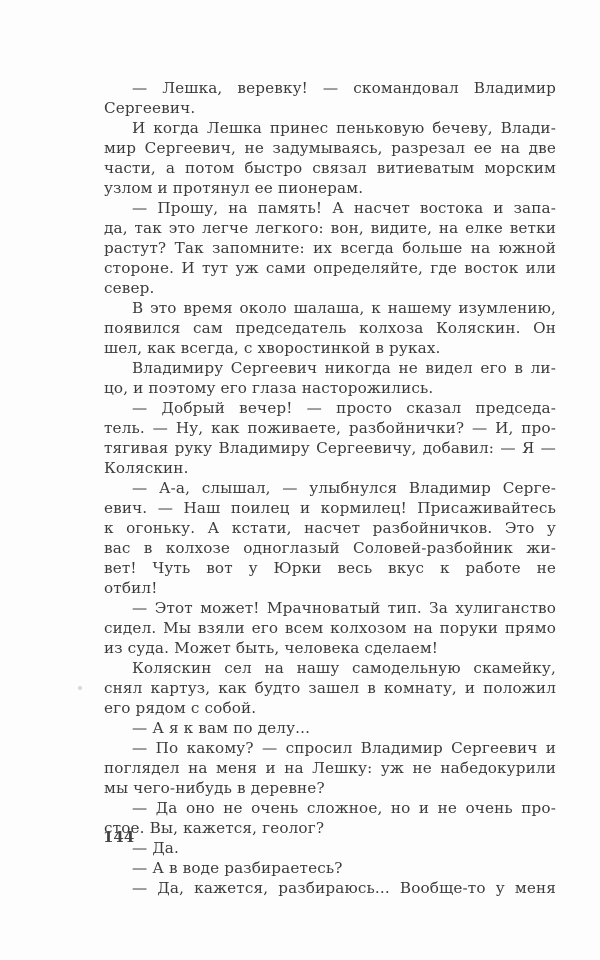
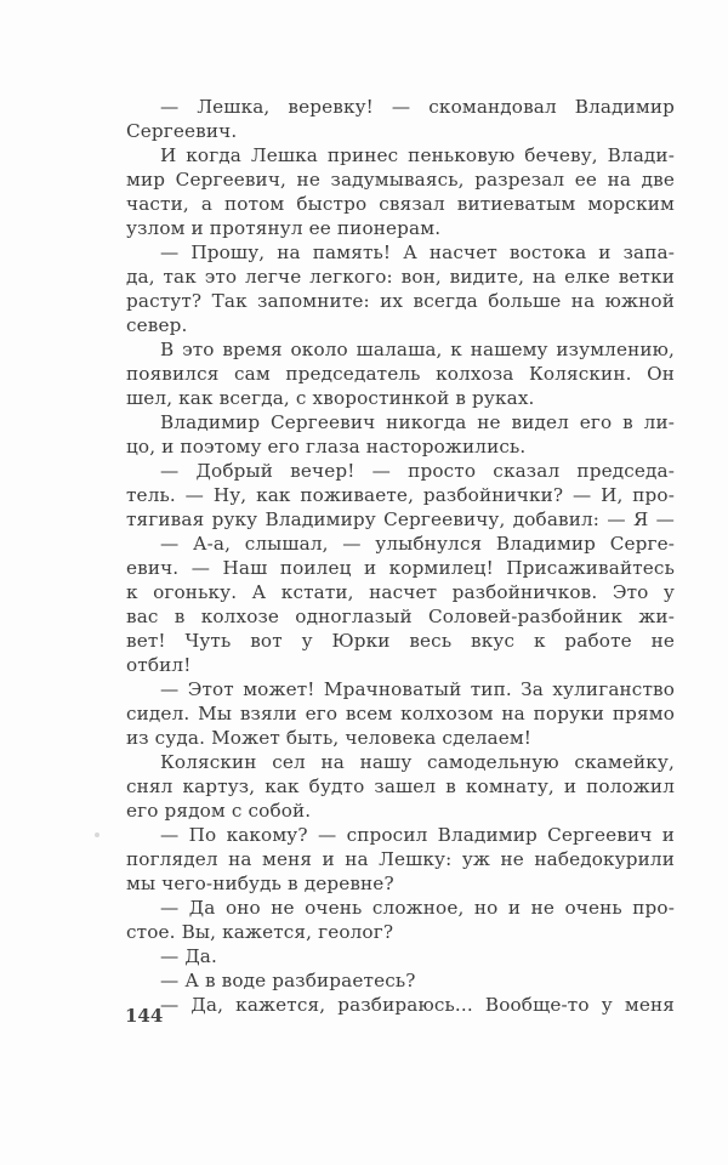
  — Лешка, веревку! — скомандовал Владимир
  Сергеевич.
  И когда Лешка принес пеньковую бечеву, Влади-
  мир Сергеевич, не задумываясь, разрезал ее на две
  части, а потом быстро связал витиеватым морским
  узлом и протянул ее пионерам.
  — Прошу, на память! А насчет востока и запа-
  да, так это легче легкого: вон, видите, на елке ветки
  растут? Так запомните: их всегда больше на южной
- стороне. И тут уж сами определяйте, где восток или
  север.
  В это время около шалаша, к нашему изумлению,
  появился сам председатель колхоза Коляскин. Он
  шел, как всегда, с хворостинкой в руках.
- Владимиру Сергеевич никогда не видел его в ли-
+ Владимир Сергеевич никогда не видел его в ли-
  цо, и поэтому его глаза насторожились.
  — Добрый вечер! — просто сказал председа-
  тель. — Ну, как поживаете, разбойнички? — И, про-
  тягивая руку Владимиру Сергеевичу, добавил: — Я —
- Коляскин.
  — А-а, слышал, — улыбнулся Владимир Серге-
  евич. — Наш поилец и кормилец! Присаживайтесь
  к огоньку. А кстати, насчет разбойничков. Это у
  вас в колхозе одноглазый Соловей-разбойник жи-
  вет! Чуть вот у Юрки весь вкус к работе не
  отбил!
  — Этот может! Мрачноватый тип. За хулиганство
  сидел. Мы взяли его всем колхозом на поруки прямо
  из суда. Может быть, человека сделаем!
  Коляскин сел на нашу самодельную скамейку,
  снял картуз, как будто зашел в комнату, и положил
  его рядом с собой.
- — А я к вам по делу...
  — По какому? — спросил Владимир Сергеевич и
  поглядел на меня и на Лешку: уж не набедокурили
  мы чего-нибудь в деревне?
  — Да оно не очень сложное, но и не очень про-
  стое. Вы, кажется, геолог?
  — Да.
  — А в воде разбираетесь?
  — Да, кажется, разбираюсь... Вообще-то у меня
  144
